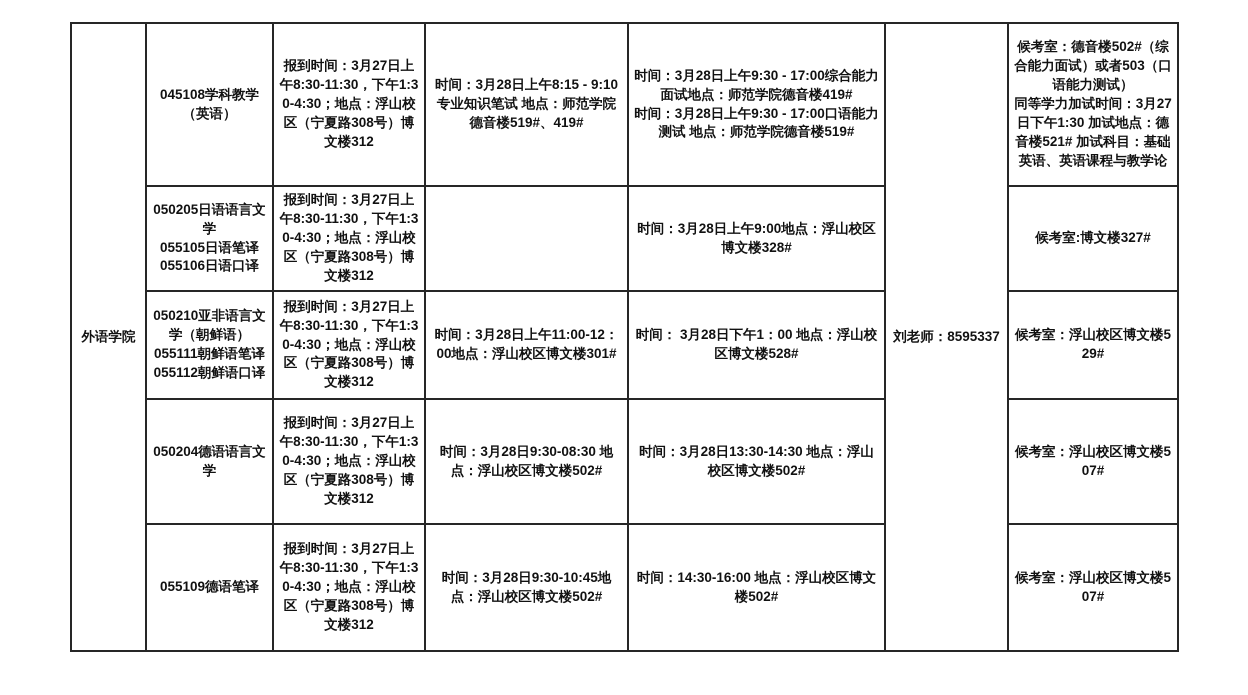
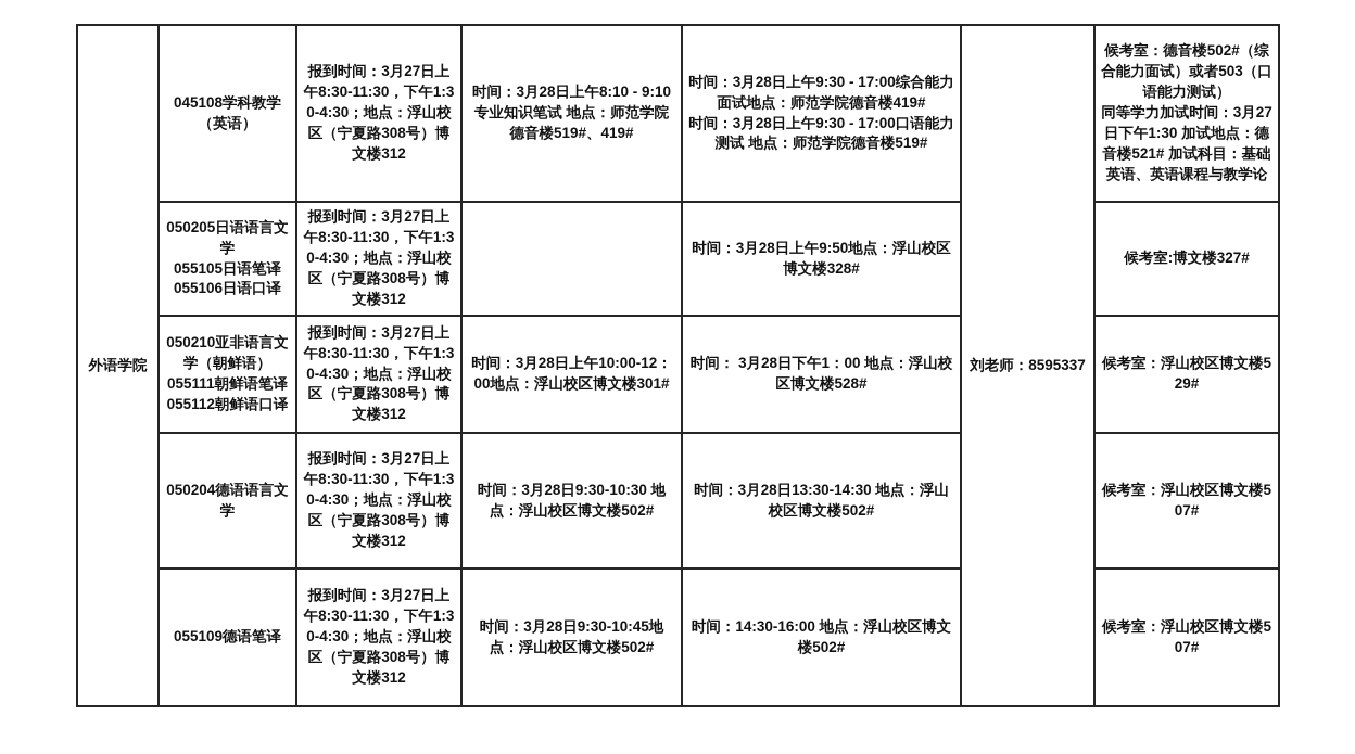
- 外语学院	045108学科教学（英语）	报到时间：3月27日上午8:30-11:30，下午1:30-4:30；地点：浮山校区（宁夏路308号）博文楼312	时间：3月28日上午8:15 - 9:10专业知识笔试 地点：师范学院德音楼519#、419#	时间：3月28日上午9:30 - 17:00综合能力面试地点：师范学院德音楼419# 时间：3月28日上午9:30 - 17:00口语能力测试 地点：师范学院德音楼519#	刘老师：8595337	候考室：德音楼502#（综合能力面试）或者503（口语能力测试） 同等学力加试时间：3月27日下午1:30 加试地点：德音楼521# 加试科目：基础英语、英语课程与教学论
+ 外语学院	045108学科教学（英语）	报到时间：3月27日上午8:30-11:30，下午1:30-4:30；地点：浮山校区（宁夏路308号）博文楼312	时间：3月28日上午8:10 - 9:10专业知识笔试 地点：师范学院德音楼519#、419#	时间：3月28日上午9:30 - 17:00综合能力面试地点：师范学院德音楼419# 时间：3月28日上午9:30 - 17:00口语能力测试 地点：师范学院德音楼519#	刘老师：8595337	候考室：德音楼502#（综合能力面试）或者503（口语能力测试） 同等学力加试时间：3月27日下午1:30 加试地点：德音楼521# 加试科目：基础英语、英语课程与教学论
- 050205日语语言文学 055105日语笔译 055106日语口译	报到时间：3月27日上午8:30-11:30，下午1:30-4:30；地点：浮山校区（宁夏路308号）博文楼312		时间：3月28日上午9:00地点：浮山校区博文楼328#	候考室:博文楼327#
+ 050205日语语言文学 055105日语笔译 055106日语口译	报到时间：3月27日上午8:30-11:30，下午1:30-4:30；地点：浮山校区（宁夏路308号）博文楼312		时间：3月28日上午9:50地点：浮山校区博文楼328#	候考室:博文楼327#
- 050210亚非语言文学（朝鲜语） 055111朝鲜语笔译 055112朝鲜语口译	报到时间：3月27日上午8:30-11:30，下午1:30-4:30；地点：浮山校区（宁夏路308号）博文楼312	时间：3月28日上午11:00-12：00地点：浮山校区博文楼301#	时间： 3月28日下午1：00 地点：浮山校区博文楼528#	候考室：浮山校区博文楼529#
+ 050210亚非语言文学（朝鲜语） 055111朝鲜语笔译 055112朝鲜语口译	报到时间：3月27日上午8:30-11:30，下午1:30-4:30；地点：浮山校区（宁夏路308号）博文楼312	时间：3月28日上午10:00-12：00地点：浮山校区博文楼301#	时间： 3月28日下午1：00 地点：浮山校区博文楼528#	候考室：浮山校区博文楼529#
- 050204德语语言文学	报到时间：3月27日上午8:30-11:30，下午1:30-4:30；地点：浮山校区（宁夏路308号）博文楼312	时间：3月28日9:30-08:30 地点：浮山校区博文楼502#	时间：3月28日13:30-14:30 地点：浮山校区博文楼502#	候考室：浮山校区博文楼507#
+ 050204德语语言文学	报到时间：3月27日上午8:30-11:30，下午1:30-4:30；地点：浮山校区（宁夏路308号）博文楼312	时间：3月28日9:30-10:30 地点：浮山校区博文楼502#	时间：3月28日13:30-14:30 地点：浮山校区博文楼502#	候考室：浮山校区博文楼507#
  055109德语笔译	报到时间：3月27日上午8:30-11:30，下午1:30-4:30；地点：浮山校区（宁夏路308号）博文楼312	时间：3月28日9:30-10:45地点：浮山校区博文楼502#	时间：14:30-16:00 地点：浮山校区博文楼502#	候考室：浮山校区博文楼507#
